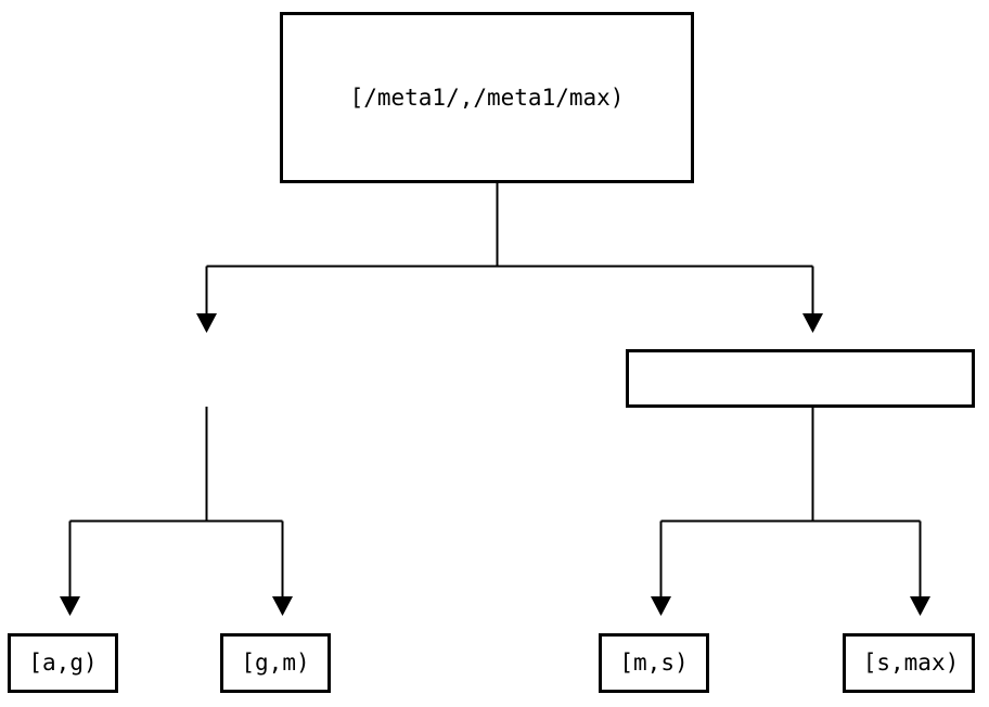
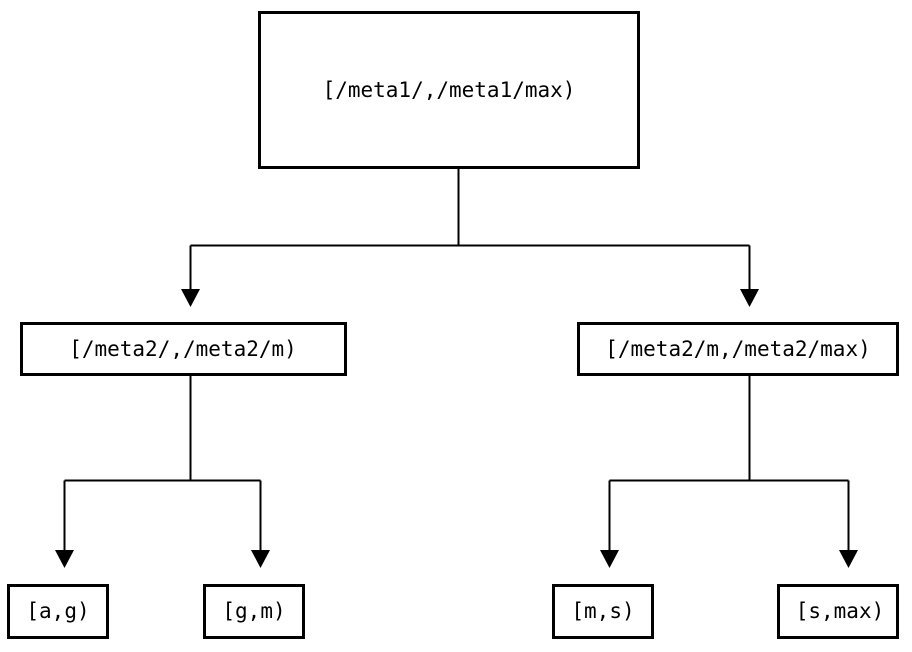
  [/meta1/,/meta1/max)
+ [/meta2/,/meta2/m)
+ [/meta2/m,/meta2/max)
  [a,g)
  [g,m)
  [m,s)
  [s,max)
